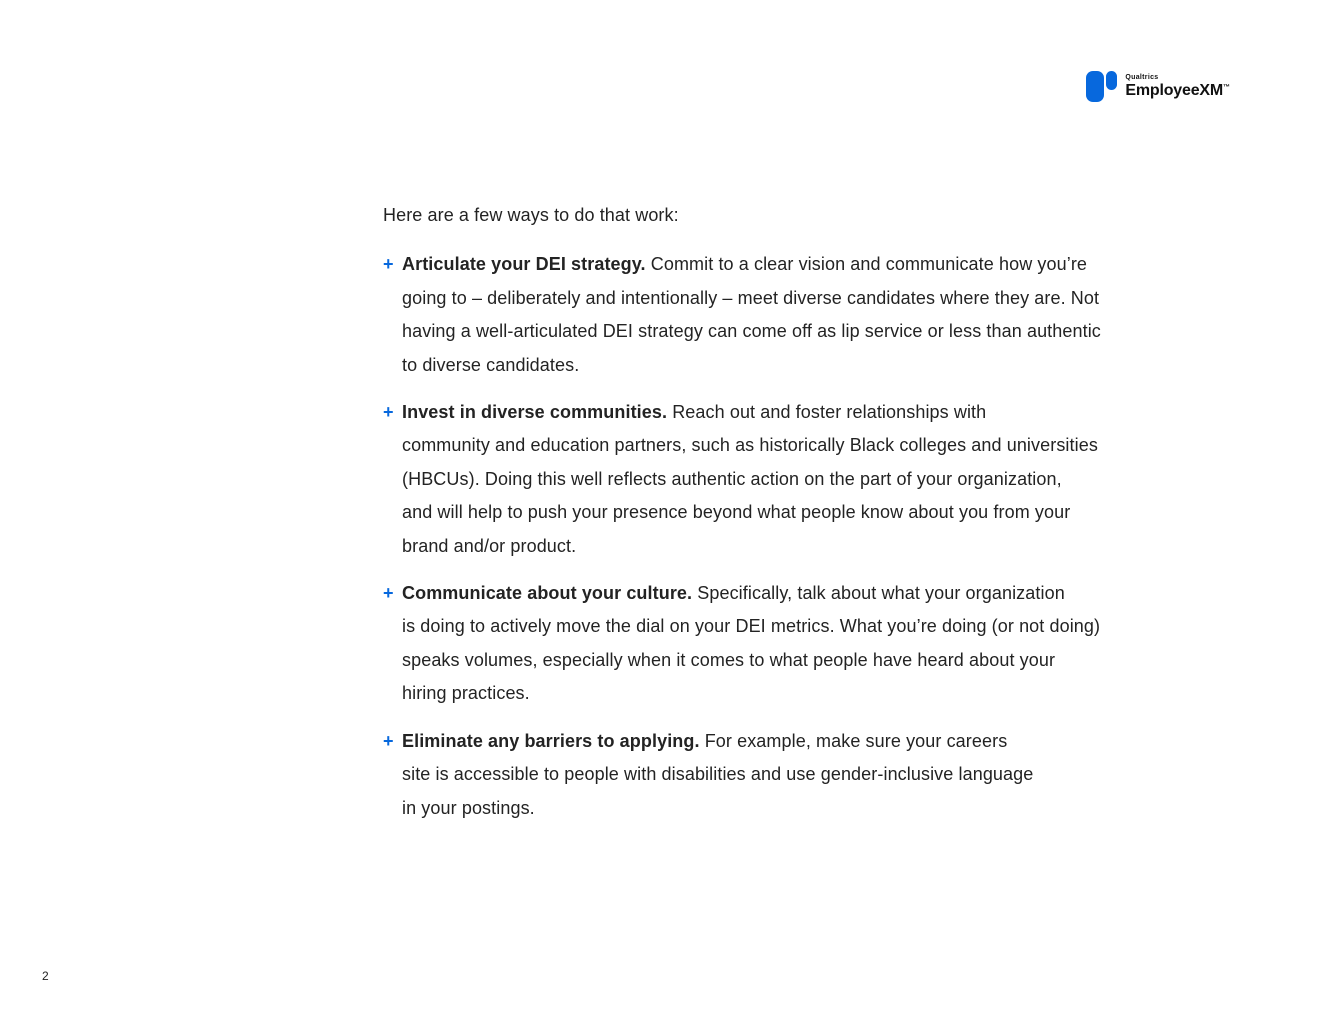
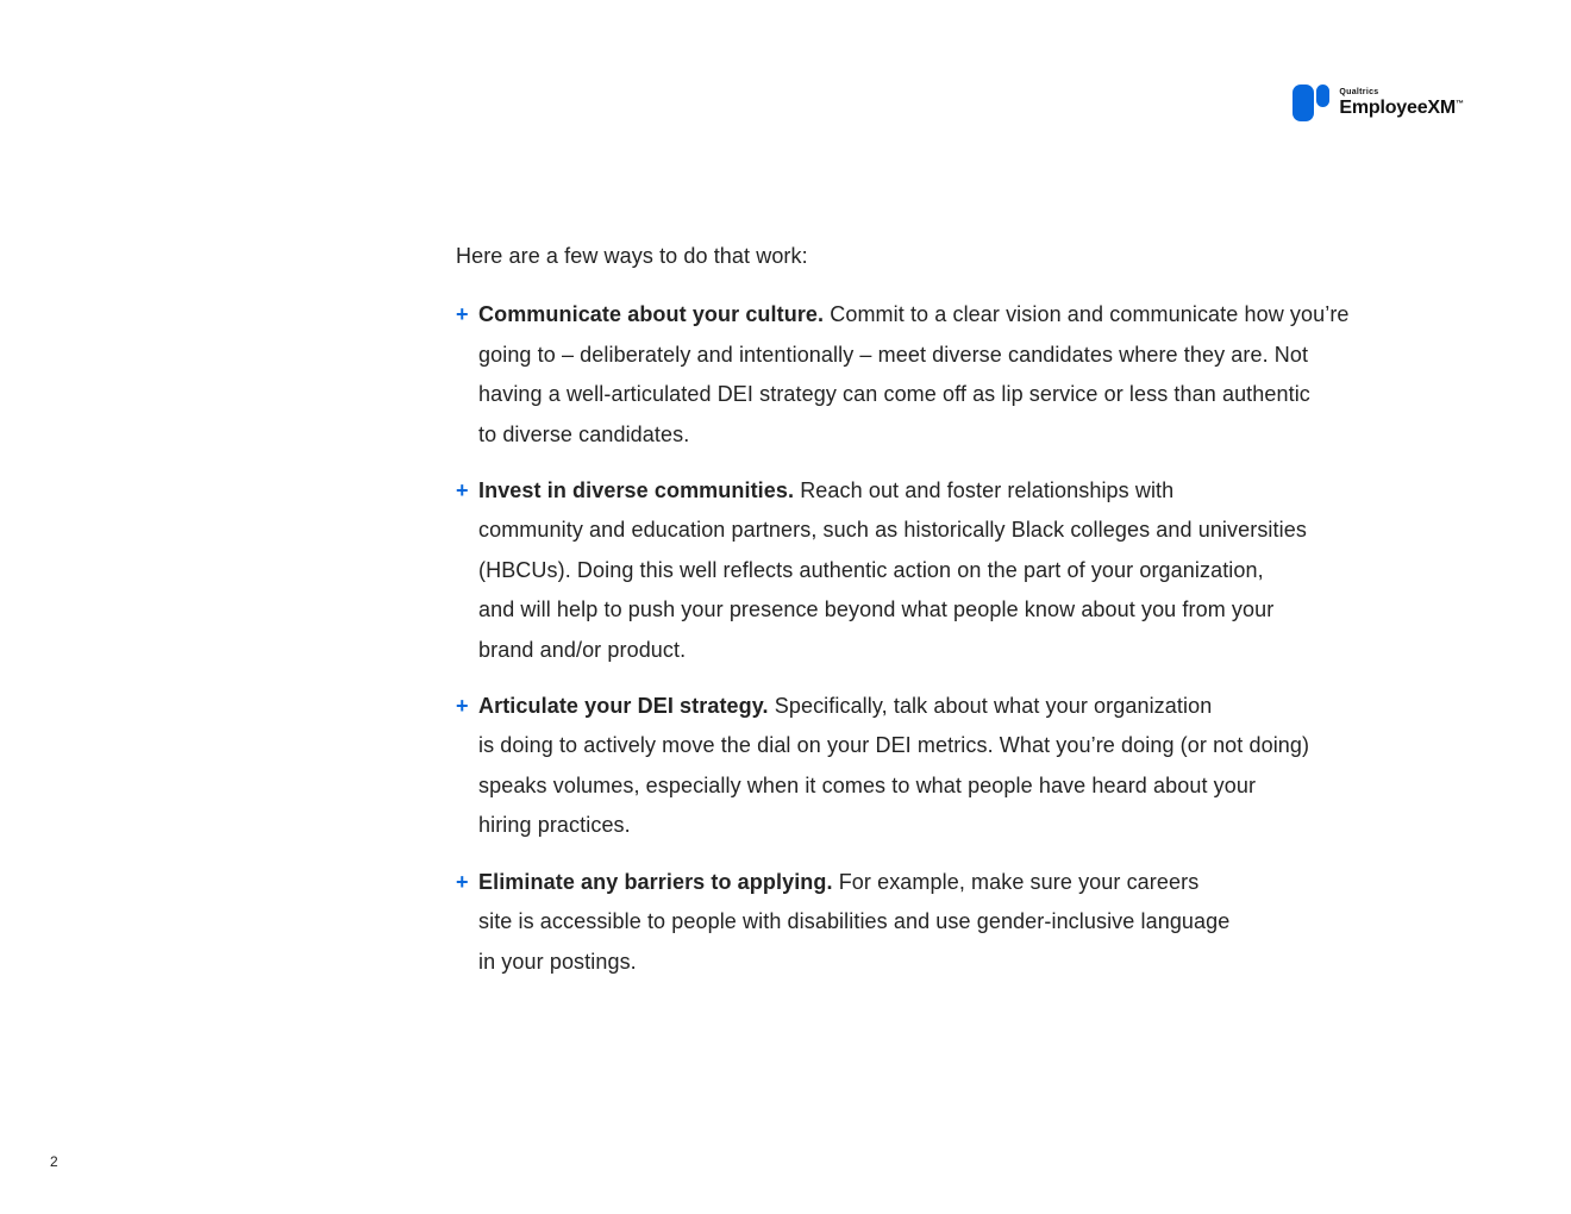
  EmployeeXM
  Here are a few ways to do that work:
  +
- Articulate your DEI strategy. Commit to a clear vision and communicate how you’re
+ Communicate about your culture. Commit to a clear vision and communicate how you’re
  going to – deliberately and intentionally – meet diverse candidates where they are. Not
  having a well-articulated DEI strategy can come off as lip service or less than authentic
  to diverse candidates.
  +
  Invest in diverse communities. Reach out and foster relationships with
  community and education partners, such as historically Black colleges and universities
  (HBCUs). Doing this well reflects authentic action on the part of your organization,
  and will help to push your presence beyond what people know about you from your
  brand and/or product.
  +
- Communicate about your culture. Specifically, talk about what your organization
+ Articulate your DEI strategy. Specifically, talk about what your organization
  is doing to actively move the dial on your DEI metrics. What you’re doing (or not doing)
  speaks volumes, especially when it comes to what people have heard about your
  hiring practices.
  +
  Eliminate any barriers to applying. For example, make sure your careers
  site is accessible to people with disabilities and use gender-inclusive language
  in your postings.
  2
